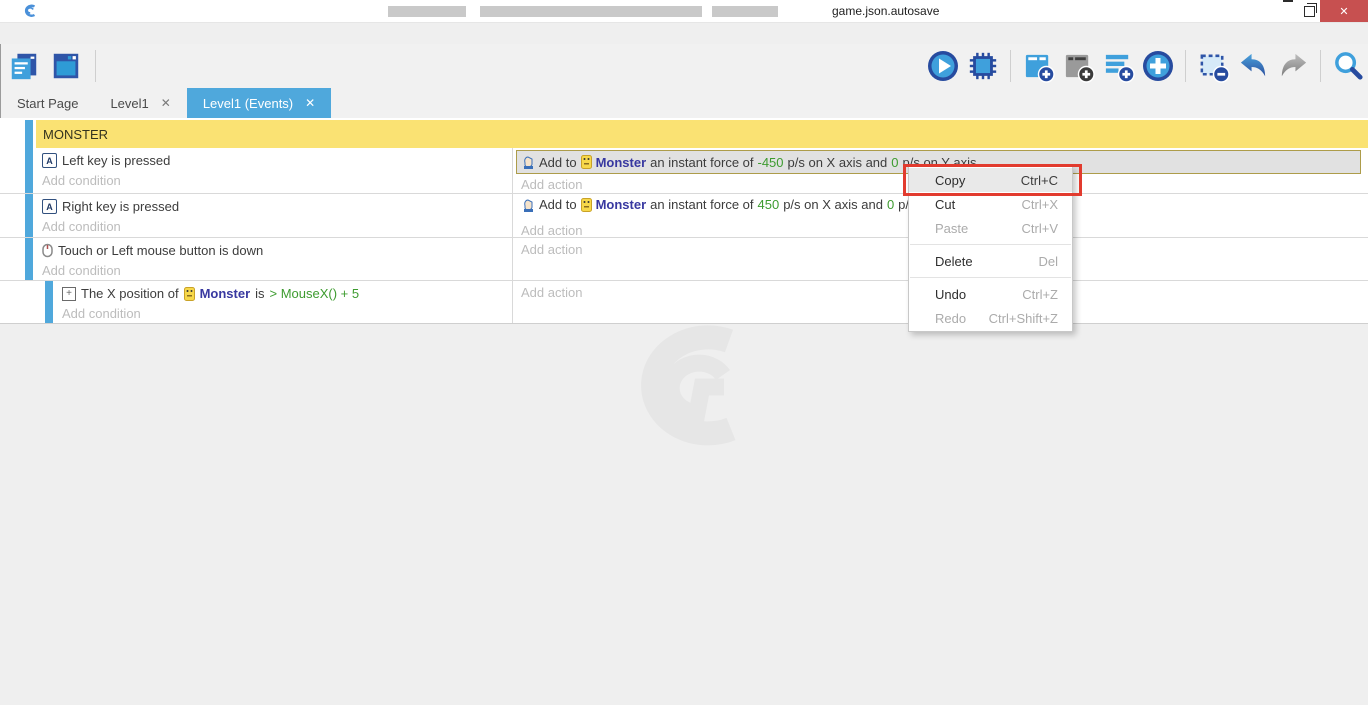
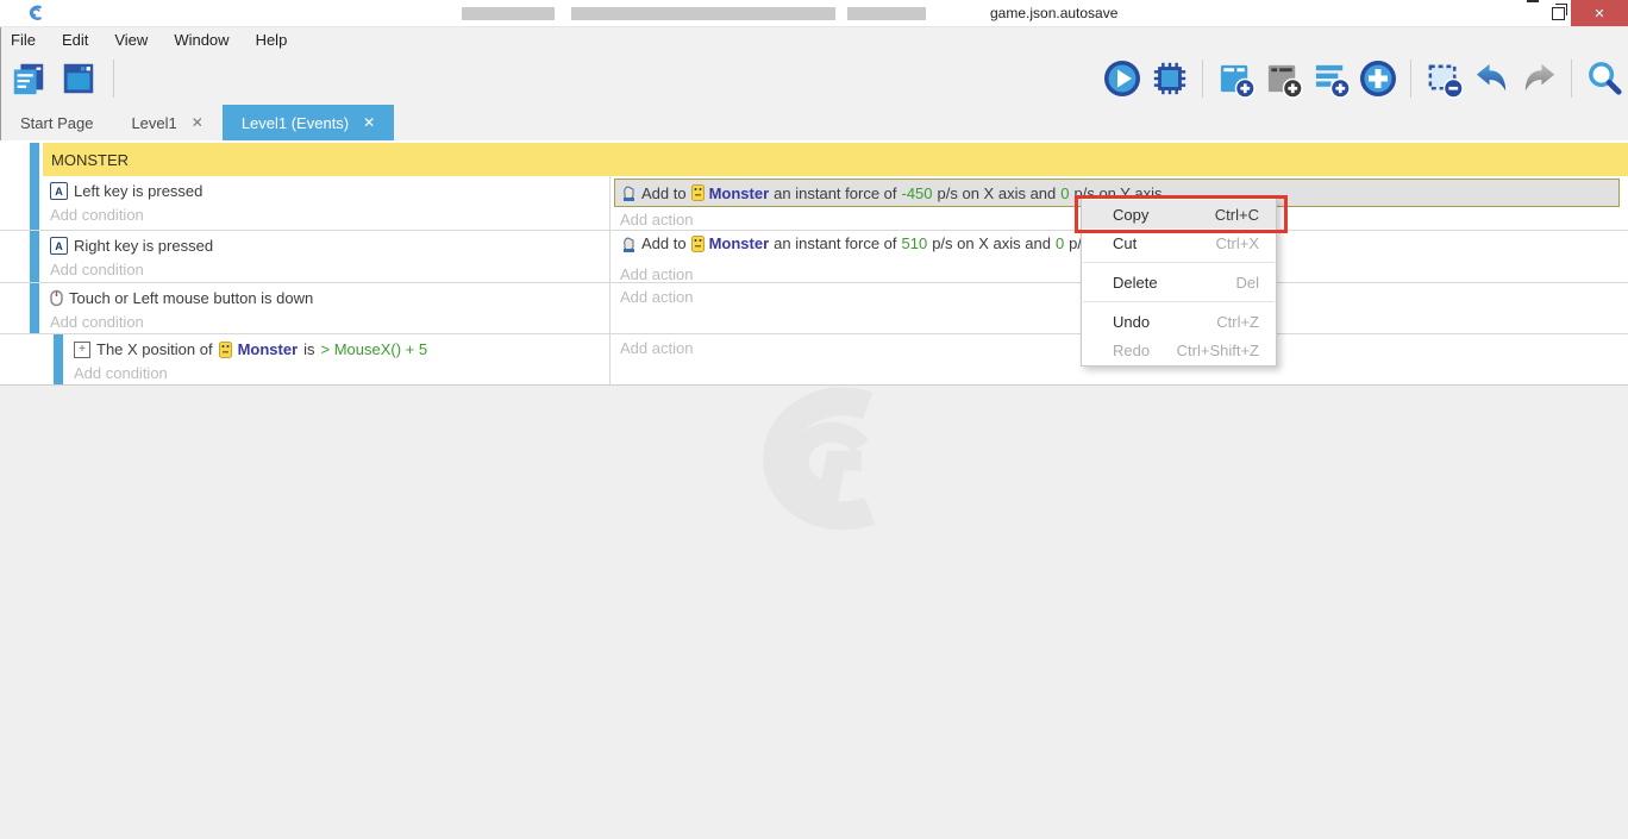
  game.json.autosave
  ✕
+ File
+ Edit
+ View
+ Window
+ Help
  Start Page
  Level1
  ✕
  Level1 (Events)
  ✕
  MONSTER
  A
  Left key is pressed
  Add condition
  Add to
  Monster
  an instant force of
  -450
  p/s on X axis and
  0
  p/s on Y axis
  Add action
  A
  Right key is pressed
  Add condition
  Add to
  Monster
  an instant force of
- 450
+ 510
  p/s on X axis and
  0
  Add action
  Touch or Left mouse button is down
  Add condition
  Add action
  +
  The X position of
  Monster
  is
  > MouseX() + 5
  Add condition
  Add action
  Copy
  Ctrl+C
  Cut
  Ctrl+X
- Paste
- Ctrl+V
  Delete
  Del
  Undo
  Ctrl+Z
  Redo
  Ctrl+Shift+Z
